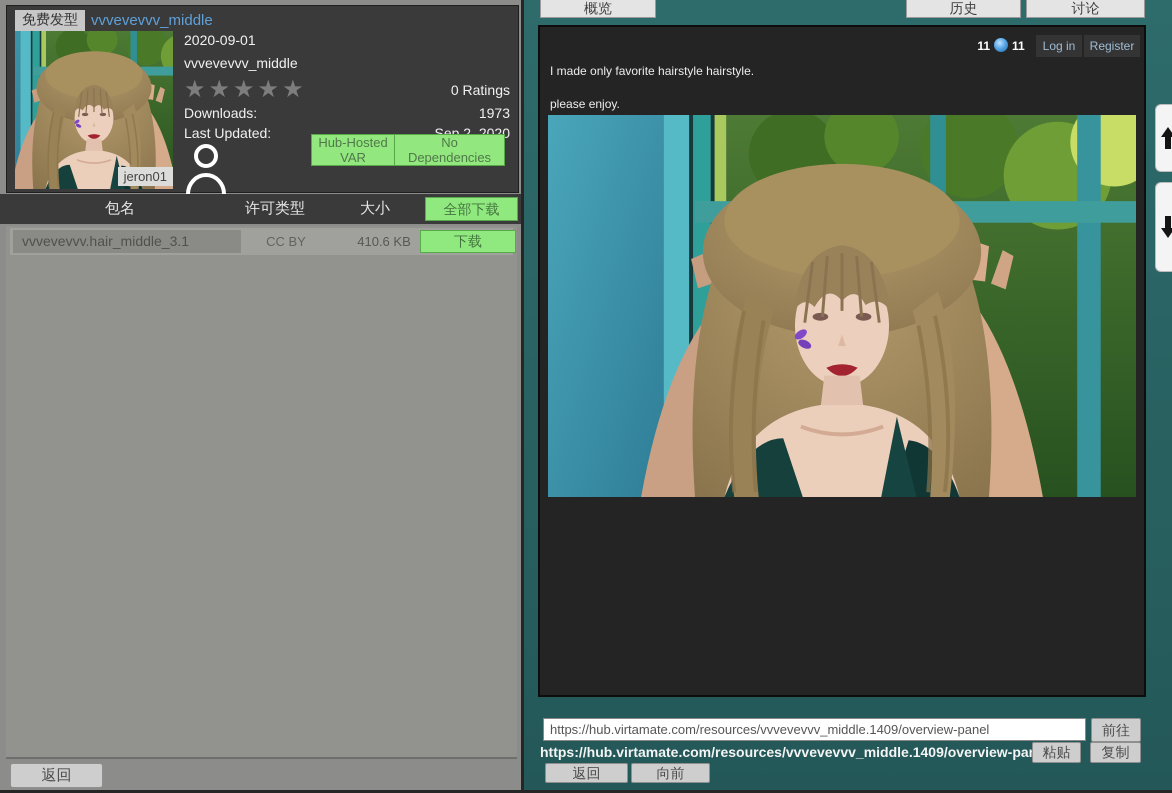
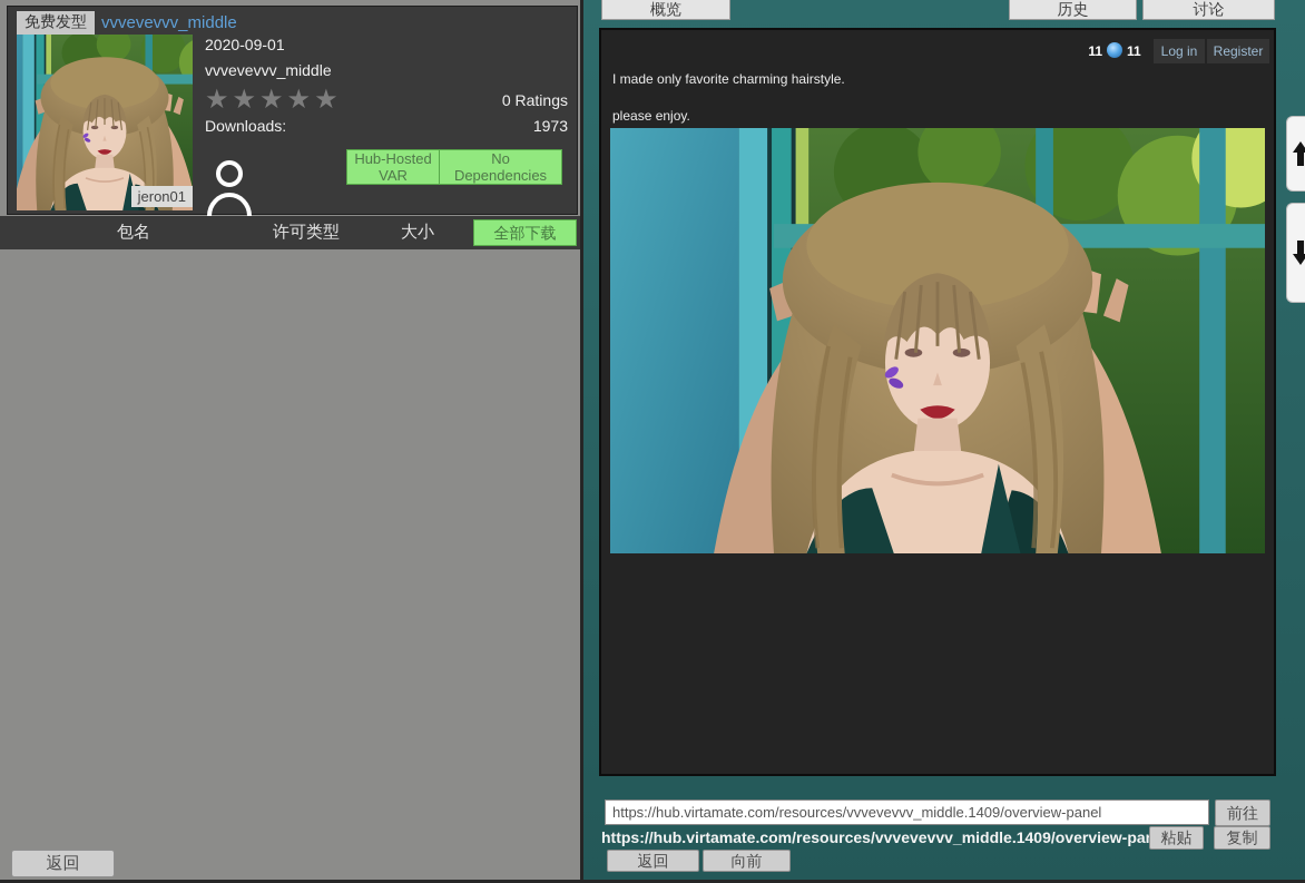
  免费发型
  vvvevevvv_middle
  jeron01
  2020-09-01
  vvvevevvv_middle
  ★★★★★
  0 Ratings
  Downloads:
  1973
- Last Updated:
- Sep 2, 2020
  Hub-Hosted
  VAR
  No
  Dependencies
  包名
  许可类型
  大小
  全部下载
- vvvevevvv.hair_middle_3.1
- CC BY
- 410.6 KB
- 下载
  返回
  概览
  历史
  讨论
  11
  11
  Log in
  Register
- I made only favorite hairstyle hairstyle.
+ I made only favorite charming hairstyle.
  please enjoy.
  https://hub.virtamate.com/resources/vvvevevvv_middle.1409/overview-panel
  前往
  https://hub.virtamate.com/resources/vvvevevvv_middle.1409/overview-pa
  粘贴
  复制
  返回
  向前
